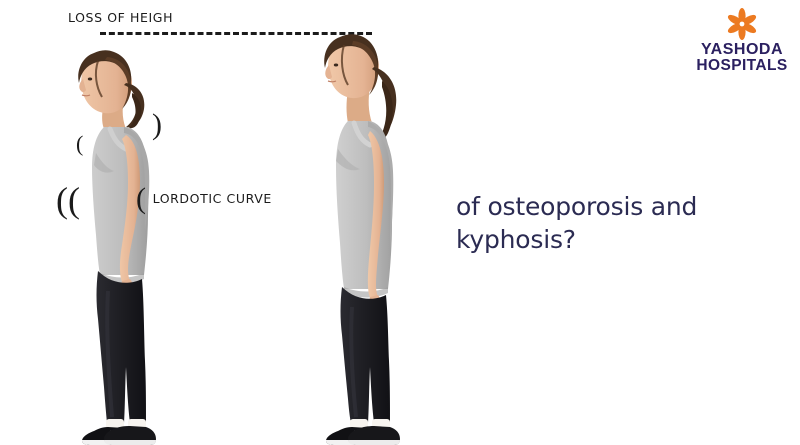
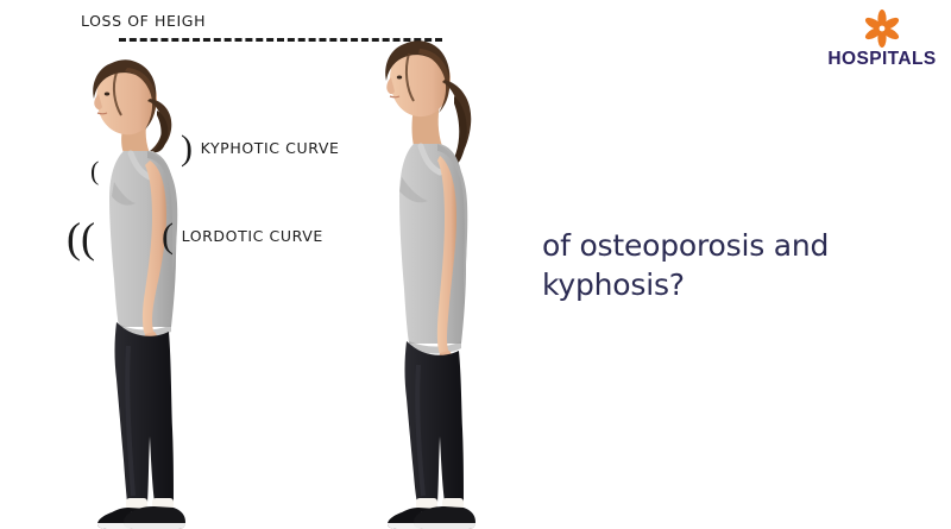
- YASHODA
  HOSPITALS
  LOSS OF HEIGH
  (
  ((
  )
+ KYPHOTIC CURVE
  (
  LORDOTIC CURVE
  of osteoporosis and
  kyphosis?
